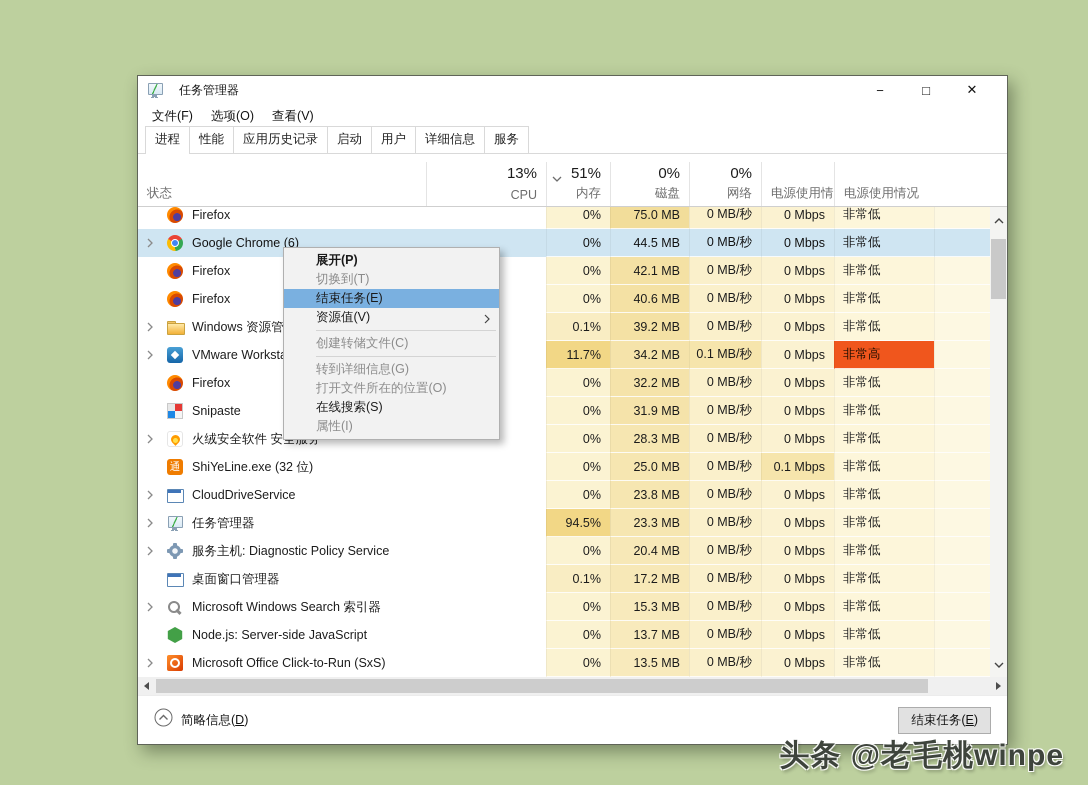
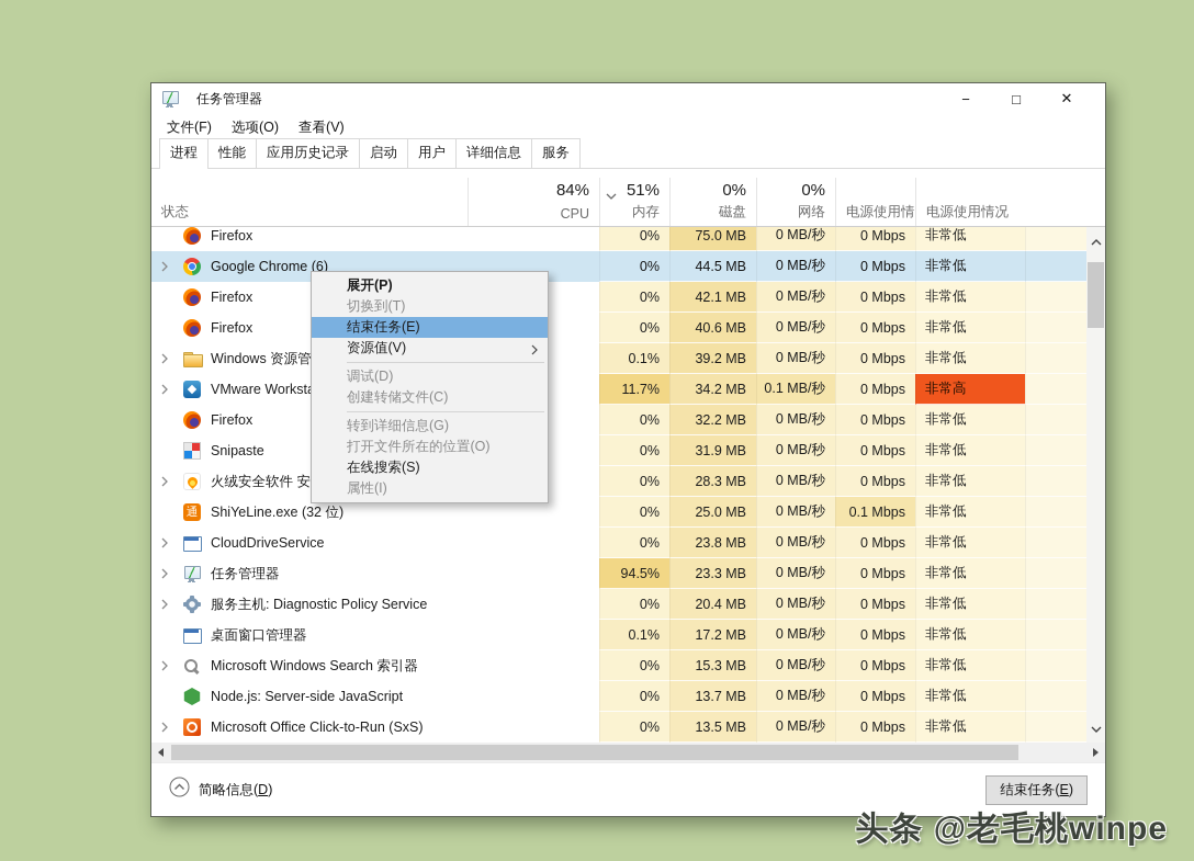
  任务管理器
  −
  □
  ✕
  文件(F)
  选项(O)
  查看(V)
  进程
  性能
  应用历史记录
  启动
  用户
  详细信息
  服务
  状态
- 13%
+ 84%
  CPU
  51%
  内存
  0%
  磁盘
  0%
  网络
  电源使用情
  电源使用情况
  Firefox
  0%
  75.0 MB
  0 MB/秒
  0 Mbps
  非常低
  Google Chrome (6)
  0%
  44.5 MB
  0 MB/秒
  0 Mbps
  非常低
  Firefox
  0%
  42.1 MB
  0 MB/秒
  0 Mbps
  非常低
  Firefox
  0%
  40.6 MB
  0 MB/秒
  0 Mbps
  非常低
  Windows 资源管
  0.1%
  39.2 MB
  0 MB/秒
  0 Mbps
  非常低
  VMware Workst
  11.7%
  34.2 MB
  0.1 MB/秒
  0 Mbps
  非常高
  Firefox
  0%
  32.2 MB
  0 MB/秒
  0 Mbps
  非常低
  Snipaste
  0%
  31.9 MB
  0 MB/秒
  0 Mbps
  非常低
  火绒安全软件 安
  0%
  28.3 MB
  0 MB/秒
  0 Mbps
  非常低
  通
  ShiYeLine.exe (32 位)
  0%
  25.0 MB
  0 MB/秒
  0.1 Mbps
  非常低
  CloudDriveService
  0%
  23.8 MB
  0 MB/秒
  0 Mbps
  非常低
  任务管理器
  94.5%
  23.3 MB
  0 MB/秒
  0 Mbps
  非常低
  服务主机: Diagnostic Policy Service
  0%
  20.4 MB
  0 MB/秒
  0 Mbps
  非常低
  桌面窗口管理器
  0.1%
  17.2 MB
  0 MB/秒
  0 Mbps
  非常低
  Microsoft Windows Search 索引器
  0%
  15.3 MB
  0 MB/秒
  0 Mbps
  非常低
  Node.js: Server-side JavaScript
  0%
  13.7 MB
  0 MB/秒
  0 Mbps
  非常低
  Microsoft Office Click-to-Run (SxS)
  0%
  13.5 MB
  0 MB/秒
  0 Mbps
  非常低
  简略信息(D)
  结束任务(E)
  展开(P)
  切换到(T)
  结束任务(E)
  资源值(V)
+ 调试(D)
  创建转储文件(C)
  转到详细信息(G)
  打开文件所在的位置(O)
  在线搜索(S)
  属性(I)
  头条 @老毛桃winpe
